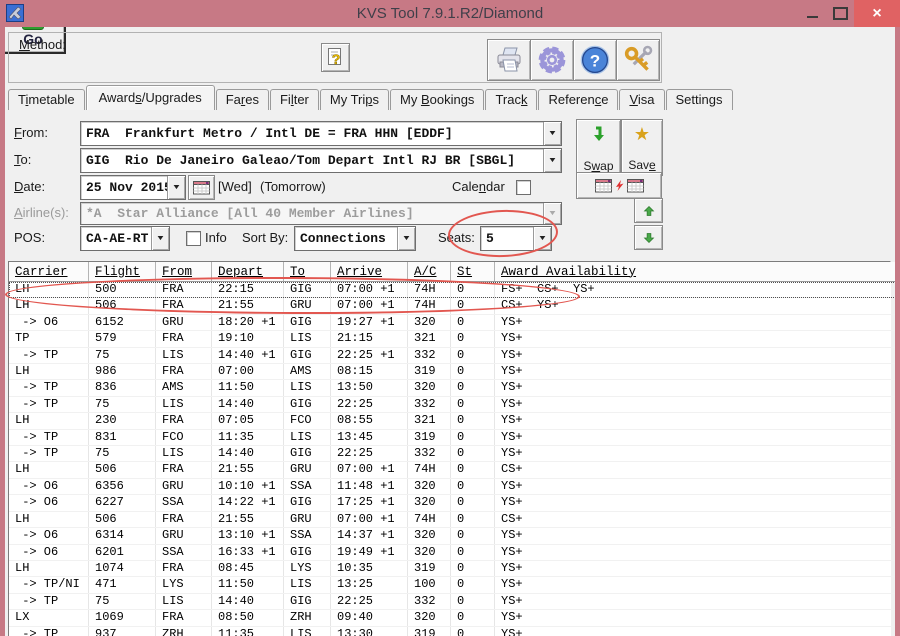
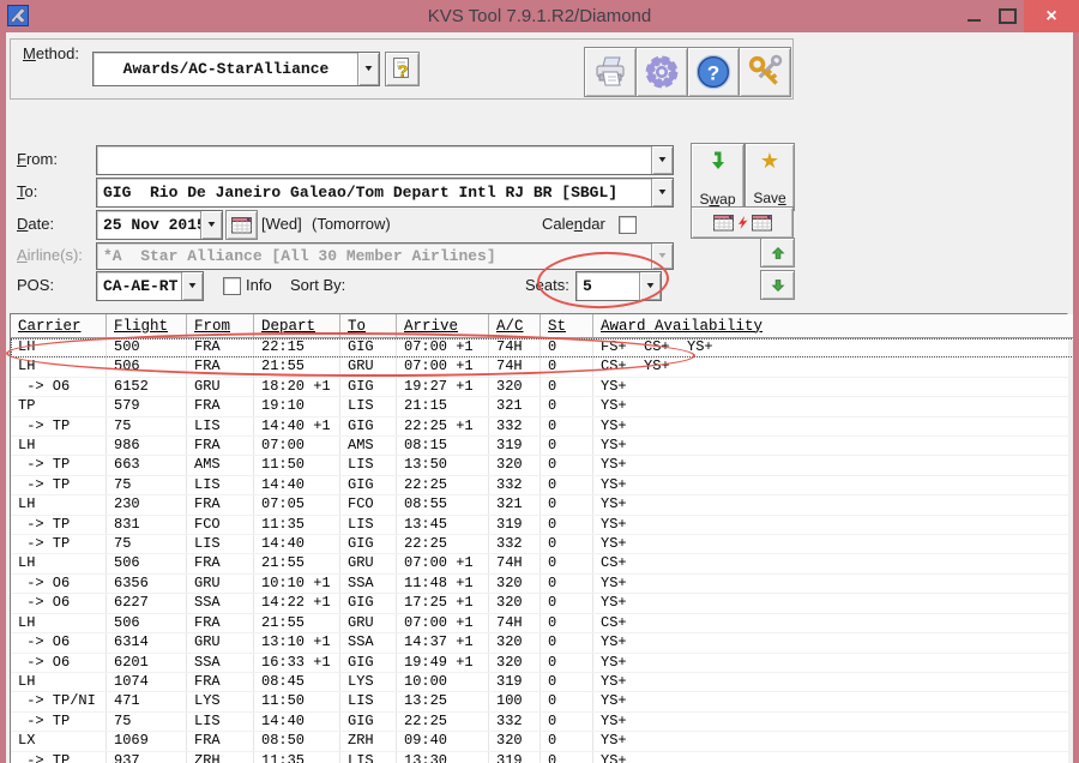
  KVS Tool 7.9.1.R2/Diamond
  ×
  Method:
+ Awards/AC-StarAlliance
  ?
  ?
- Timetable
- Awards/Upgrades
- Fares
- Filter
- My Trips
- My Bookings
- Track
- Reference
- Visa
- Settings
  From:
- FRA Frankfurt Metro / Intl DE = FRA HHN [EDDF]
  To:
  GIG Rio De Janeiro Galeao/Tom Depart Intl RJ BR [SBGL]
  Date:
  25 Nov 201
  [Wed]
  (Tomorrow)
  Calendar
  Airline(s):
- *A Star Alliance [All 40 Member Airlines]
+ *A Star Alliance [All 30 Member Airlines]
  POS:
  CA-AE-RT
  Info
  Sort By:
- Connections
  Seats:
  5
  Swap
  ★
  Save
- Go
  Carrier	Flight	From	Depart	To	Arrive	A/C	St	Award Availability
  LH	500	FRA	22:15	GIG	07:00 +1	74H	0	FS+ CS+ YS+
  LH	506	FRA	21:55	GRU	07:00 +1	74H	0	CS+ YS+
  -> O6	6152	GRU	18:20 +1	GIG	19:27 +1	320	0	YS+
  TP	579	FRA	19:10	LIS	21:15	321	0	YS+
  -> TP	75	LIS	14:40 +1	GIG	22:25 +1	332	0	YS+
  LH	986	FRA	07:00	AMS	08:15	319	0	YS+
- -> TP	836	AMS	11:50	LIS	13:50	320	0	YS+
+ -> TP	663	AMS	11:50	LIS	13:50	320	0	YS+
  -> TP	75	LIS	14:40	GIG	22:25	332	0	YS+
  LH	230	FRA	07:05	FCO	08:55	321	0	YS+
  -> TP	831	FCO	11:35	LIS	13:45	319	0	YS+
  -> TP	75	LIS	14:40	GIG	22:25	332	0	YS+
  LH	506	FRA	21:55	GRU	07:00 +1	74H	0	CS+
  -> O6	6356	GRU	10:10 +1	SSA	11:48 +1	320	0	YS+
  -> O6	6227	SSA	14:22 +1	GIG	17:25 +1	320	0	YS+
  LH	506	FRA	21:55	GRU	07:00 +1	74H	0	CS+
  -> O6	6314	GRU	13:10 +1	SSA	14:37 +1	320	0	YS+
  -> O6	6201	SSA	16:33 +1	GIG	19:49 +1	320	0	YS+
- LH	1074	FRA	08:45	LYS	10:35	319	0	YS+
+ LH	1074	FRA	08:45	LYS	10:00	319	0	YS+
  -> TP/NI	471	LYS	11:50	LIS	13:25	100	0	YS+
  -> TP	75	LIS	14:40	GIG	22:25	332	0	YS+
  LX	1069	FRA	08:50	ZRH	09:40	320	0	YS+
  -> TP	937	ZRH	11:35	LIS	13:30	319	0	YS+
